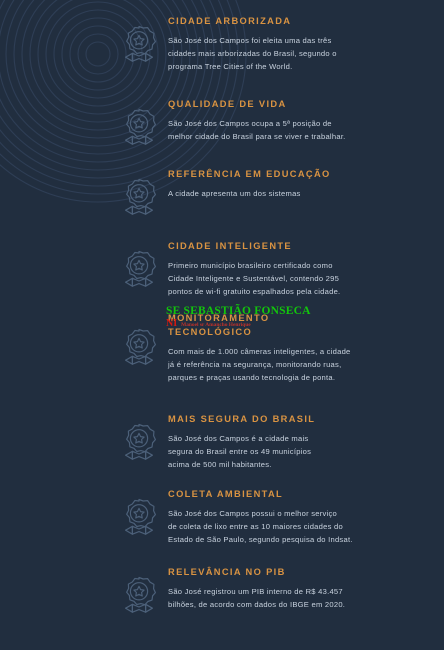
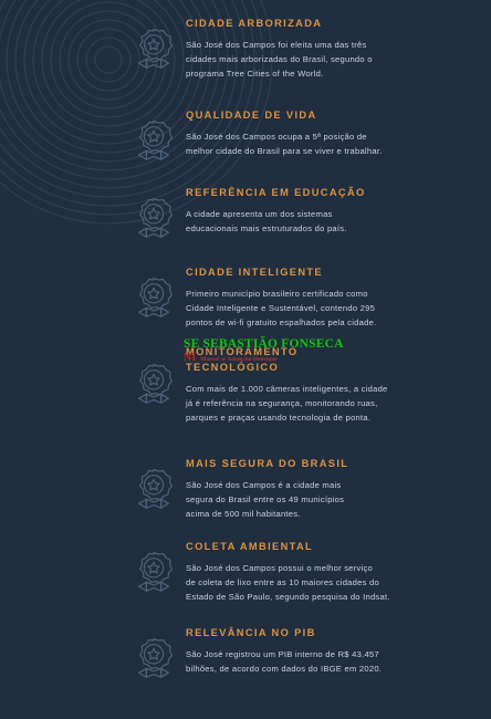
  CIDADE ARBORIZADA
  São José dos Campos foi eleita uma das três
  cidades mais arborizadas do Brasil, segundo o
  programa Tree Cities of the World.
  QUALIDADE DE VIDA
  São José dos Campos ocupa a 5ª posição de
  melhor cidade do Brasil para se viver e trabalhar.
  REFERÊNCIA EM EDUCAÇÃO
  A cidade apresenta um dos sistemas
+ educacionais mais estruturados do país.
  CIDADE INTELIGENTE
  Primeiro município brasileiro certificado como
  Cidade Inteligente e Sustentável, contendo 295
  pontos de wi-fi gratuito espalhados pela cidade.
  MONITORAMENTO
  TECNOLÓGICO
  Com mais de 1.000 câmeras inteligentes, a cidade
  já é referência na segurança, monitorando ruas,
  parques e praças usando tecnologia de ponta.
  MAIS SEGURA DO BRASIL
  São José dos Campos é a cidade mais
  segura do Brasil entre os 49 municípios
  acima de 500 mil habitantes.
  COLETA AMBIENTAL
  São José dos Campos possui o melhor serviço
  de coleta de lixo entre as 10 maiores cidades do
  Estado de São Paulo, segundo pesquisa do Indsat.
  RELEVÂNCIA NO PIB
  São José registrou um PIB interno de R$ 43.457
  bilhões, de acordo com dados do IBGE em 2020.
  SE SEBASTIÃO FONSECA
  NI
